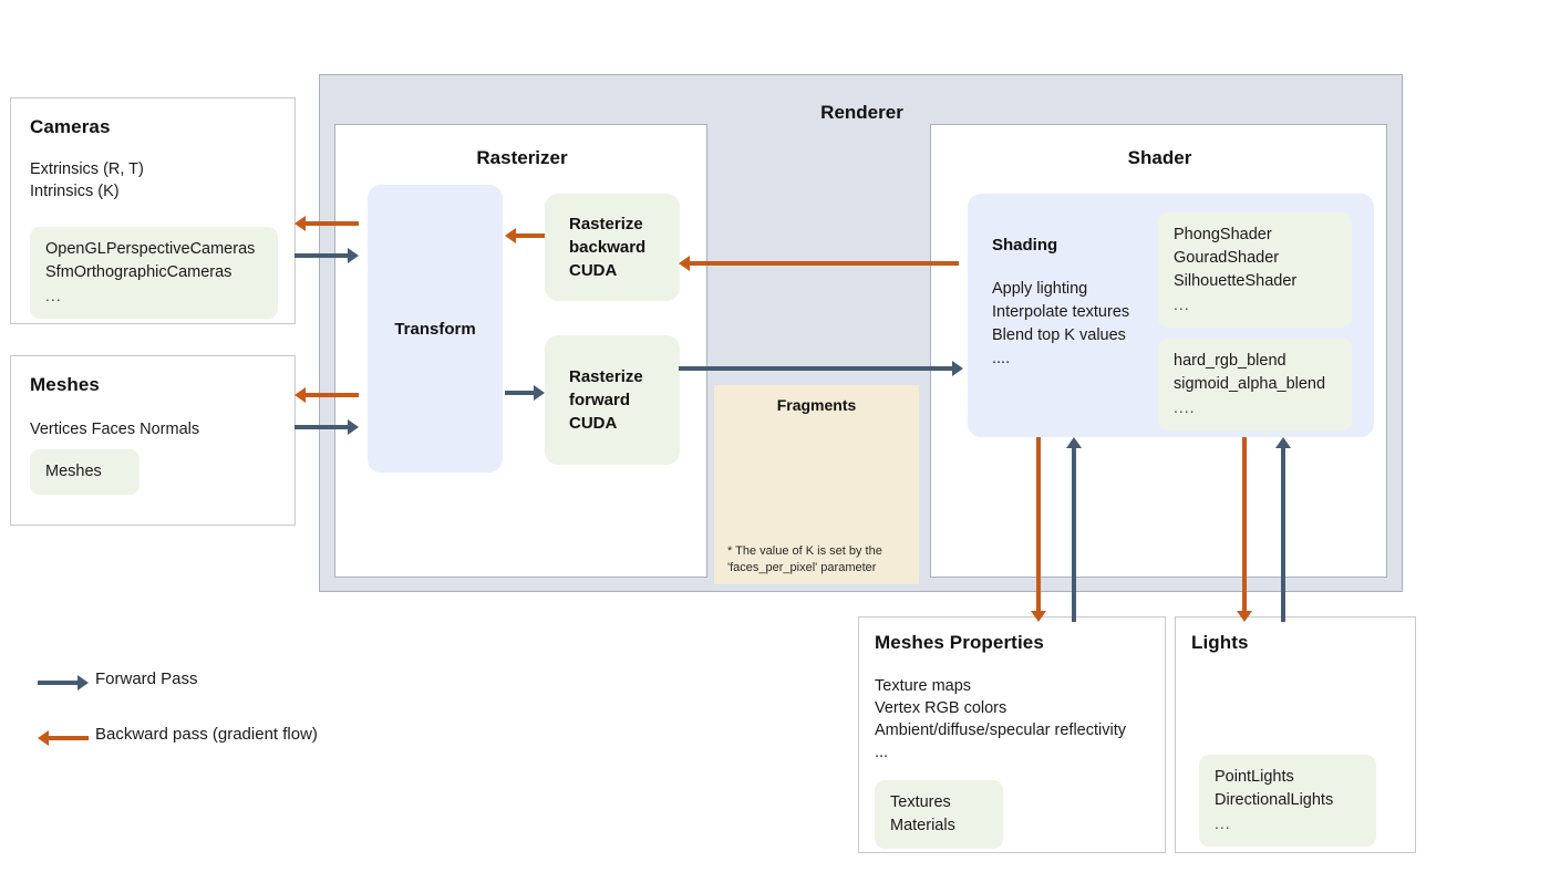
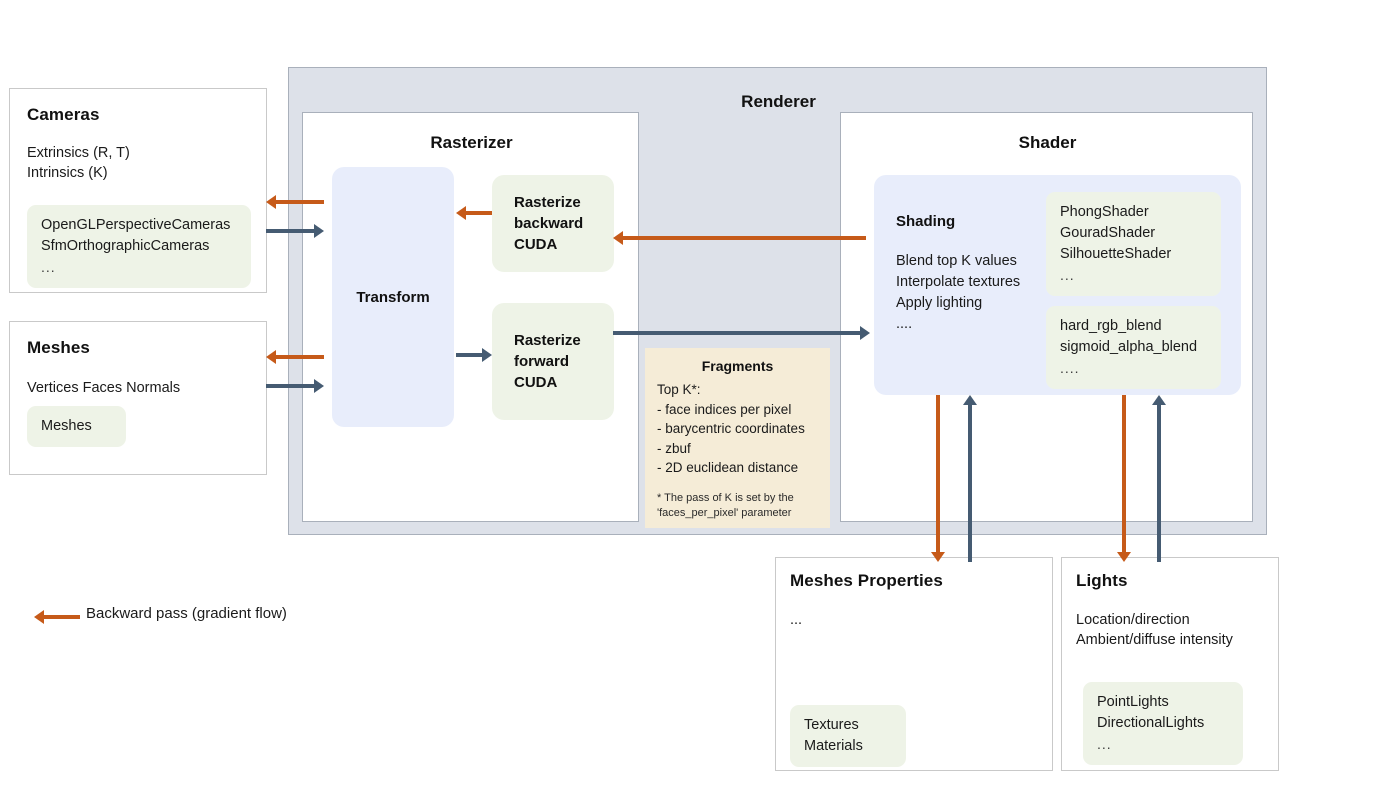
  Renderer
  Rasterizer
  Transform
  Rasterize
  backward
  CUDA
  Rasterize
  forward
  CUDA
  Fragments
+ Top K*:
+ - face indices per pixel
+ - barycentric coordinates
+ - zbuf
+ - 2D euclidean distance
- * The value of K is set by the
+ * The pass of K is set by the
  'faces_per_pixel' parameter
  Shader
  Shading
- Apply lighting
+ Blend top K values
  Interpolate textures
- Blend top K values
+ Apply lighting
  ....
  PhongShader
  GouradShader
  SilhouetteShader
  ...
  hard_rgb_blend
  sigmoid_alpha_blend
  ....
  Cameras
  Extrinsics (R, T)
  Intrinsics (K)
  OpenGLPerspectiveCameras
  SfmOrthographicCameras
  ...
  Meshes
  Vertices Faces Normals
  Meshes
  Meshes Properties
- Texture maps
- Vertex RGB colors
- Ambient/diffuse/specular reflectivity
  ...
  Textures
  Materials
  Lights
+ Location/direction
+ Ambient/diffuse intensity
  PointLights
  DirectionalLights
  ...
- Forward Pass
  Backward pass (gradient flow)
